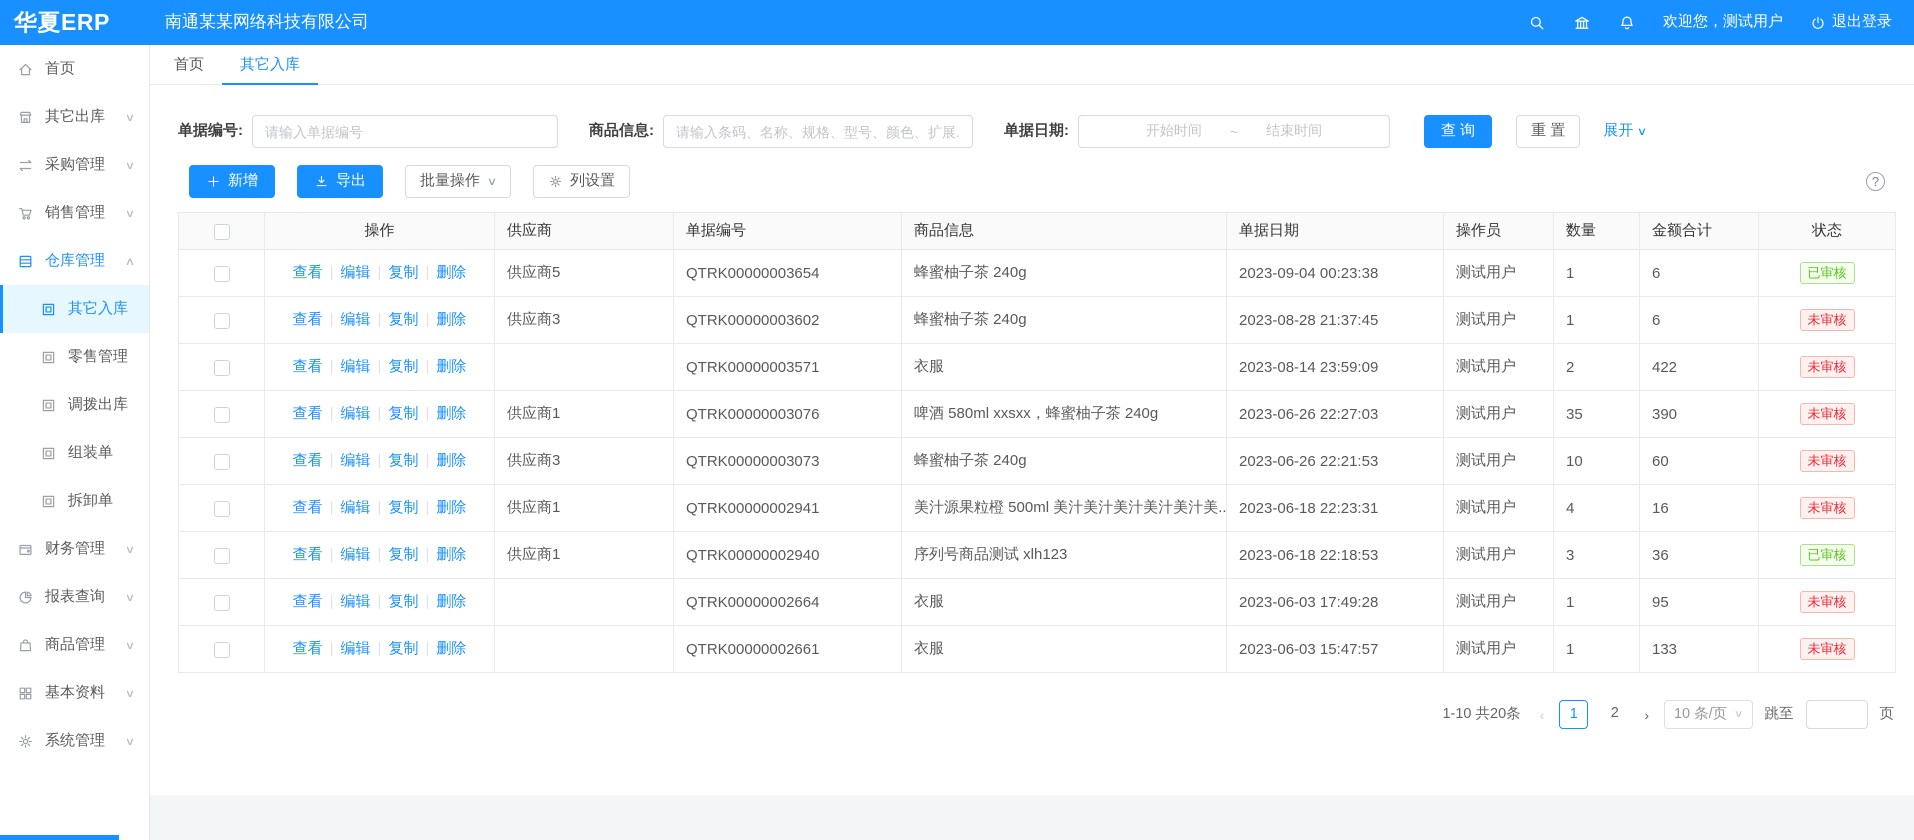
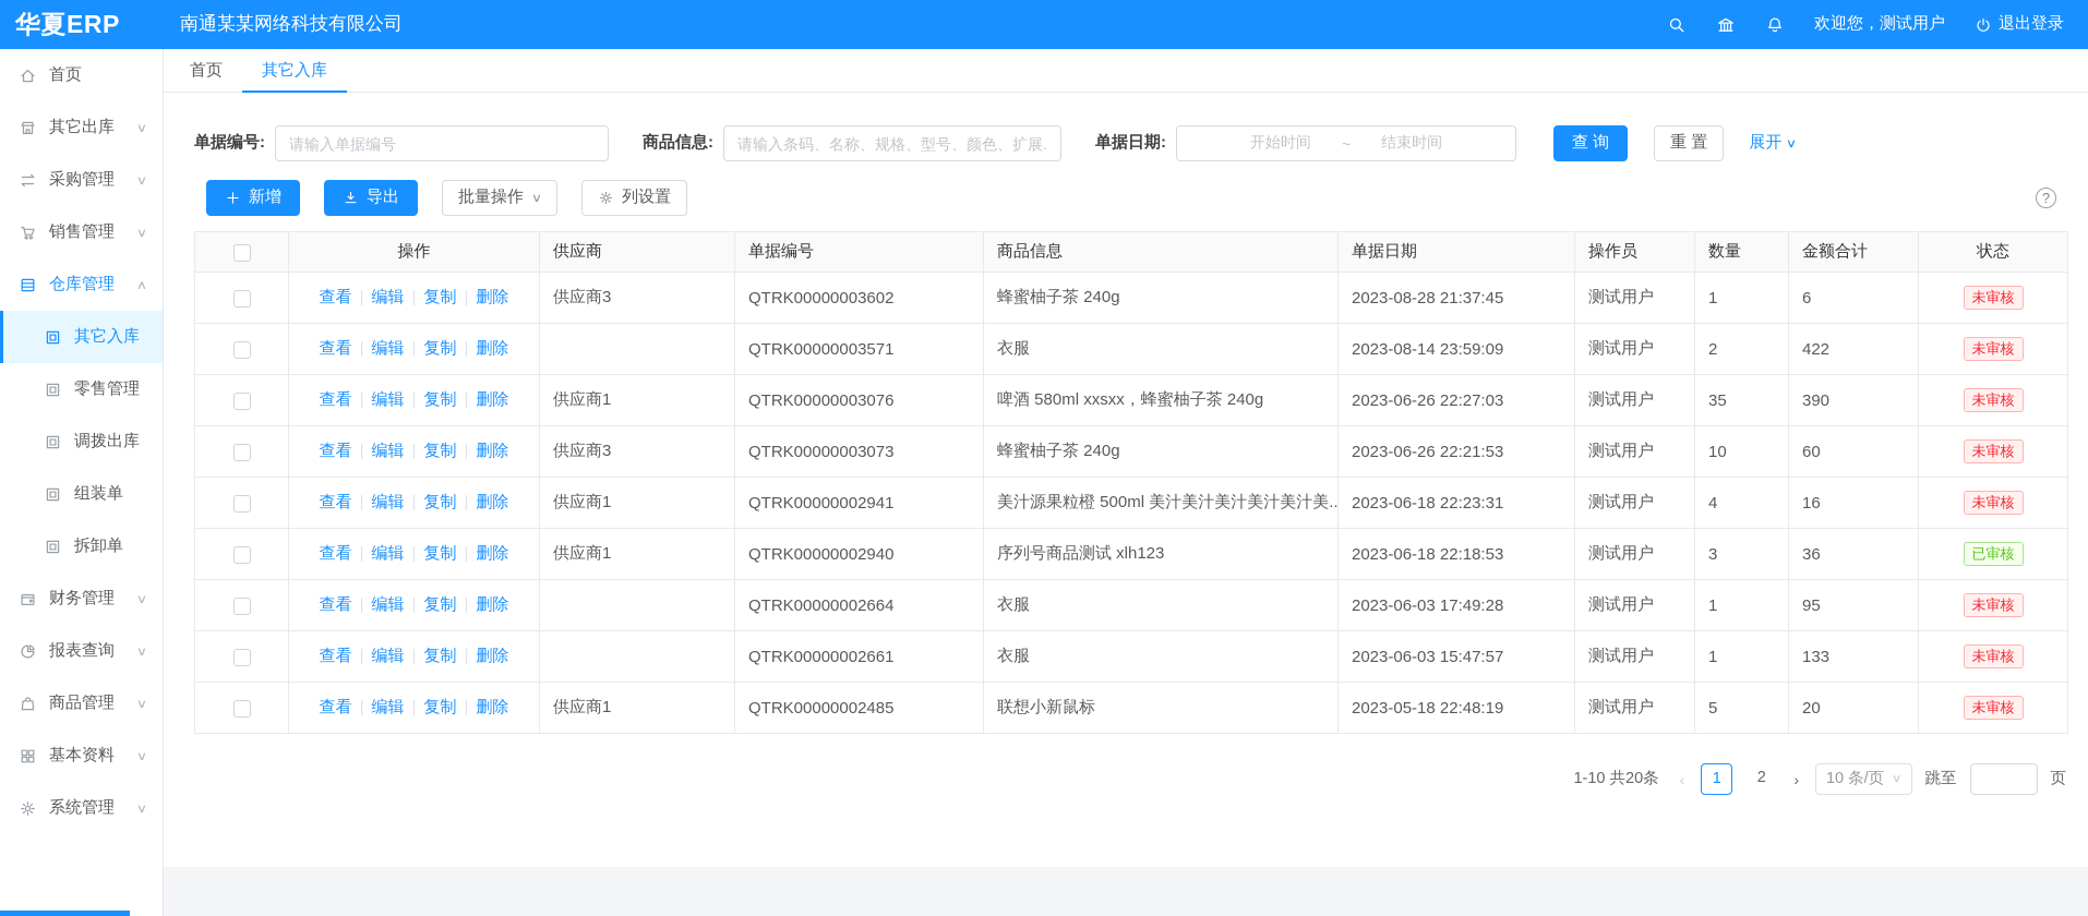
  华夏ERP
  南通某某网络科技有限公司
  欢迎您，测试用户
  退出登录
  首页
  其它出库
  ∨
  采购管理
  ∨
  销售管理
  ∨
  仓库管理
  ∧
  其它入库
  零售管理
  调拨出库
  组装单
  拆卸单
  财务管理
  ∨
  报表查询
  ∨
  商品管理
  ∨
  基本资料
  ∨
  系统管理
  ∨
  首页
  其它入库
  单据编号:
  请输入单据编号
  商品信息:
  请输入条码、名称、规格、型号、颜色、扩展.
  单据日期:
  开始时间
  ~
  结束时间
  查 询
  重 置
  展开
  ∨
  新增
  导出
  批量操作
  ∨
  列设置
  ?
  	操作	供应商	单据编号	商品信息	单据日期	操作员	数量	金额合计	状态
- 	查看 | 编辑 | 复制 | 删除	供应商5	QTRK00000003654	蜂蜜柚子茶 240g	2023-09-04 00:23:38	测试用户	1	6	已审核
  	查看 | 编辑 | 复制 | 删除	供应商3	QTRK00000003602	蜂蜜柚子茶 240g	2023-08-28 21:37:45	测试用户	1	6	未审核
  	查看 | 编辑 | 复制 | 删除		QTRK00000003571	衣服	2023-08-14 23:59:09	测试用户	2	422	未审核
  	查看 | 编辑 | 复制 | 删除	供应商1	QTRK00000003076	啤酒 580ml xxsxx，蜂蜜柚子茶 240g	2023-06-26 22:27:03	测试用户	35	390	未审核
  	查看 | 编辑 | 复制 | 删除	供应商3	QTRK00000003073	蜂蜜柚子茶 240g	2023-06-26 22:21:53	测试用户	10	60	未审核
  	查看 | 编辑 | 复制 | 删除	供应商1	QTRK00000002941	美汁源果粒橙 500ml 美汁美汁美汁美汁美汁美..	2023-06-18 22:23:31	测试用户	4	16	未审核
  	查看 | 编辑 | 复制 | 删除	供应商1	QTRK00000002940	序列号商品测试 xlh123	2023-06-18 22:18:53	测试用户	3	36	已审核
  	查看 | 编辑 | 复制 | 删除		QTRK00000002664	衣服	2023-06-03 17:49:28	测试用户	1	95	未审核
  	查看 | 编辑 | 复制 | 删除		QTRK00000002661	衣服	2023-06-03 15:47:57	测试用户	1	133	未审核
+ 	查看 | 编辑 | 复制 | 删除	供应商1	QTRK00000002485	联想小新鼠标	2023-05-18 22:48:19	测试用户	5	20	未审核
  1-10 共20条
  ‹
  1
  2
  ›
  10 条/页
  ∨
  跳至
  页
